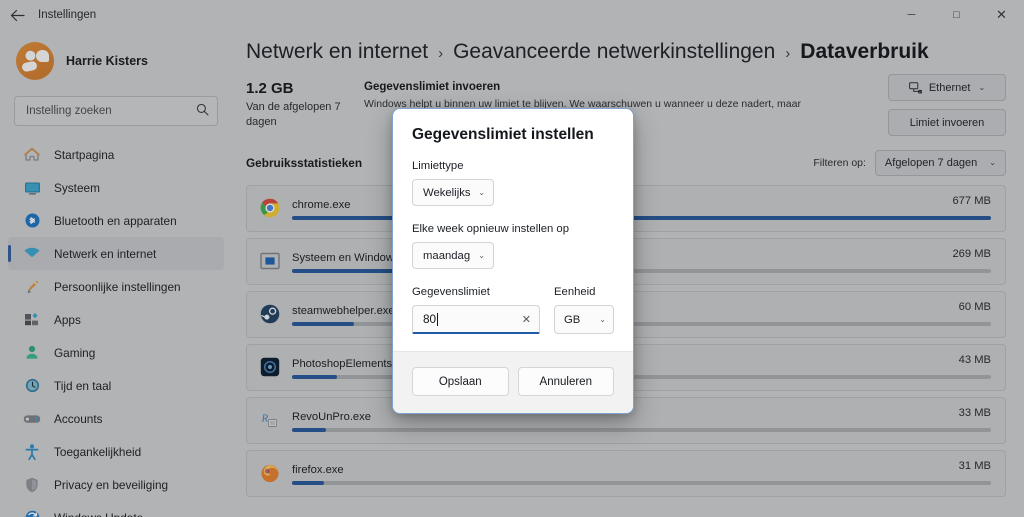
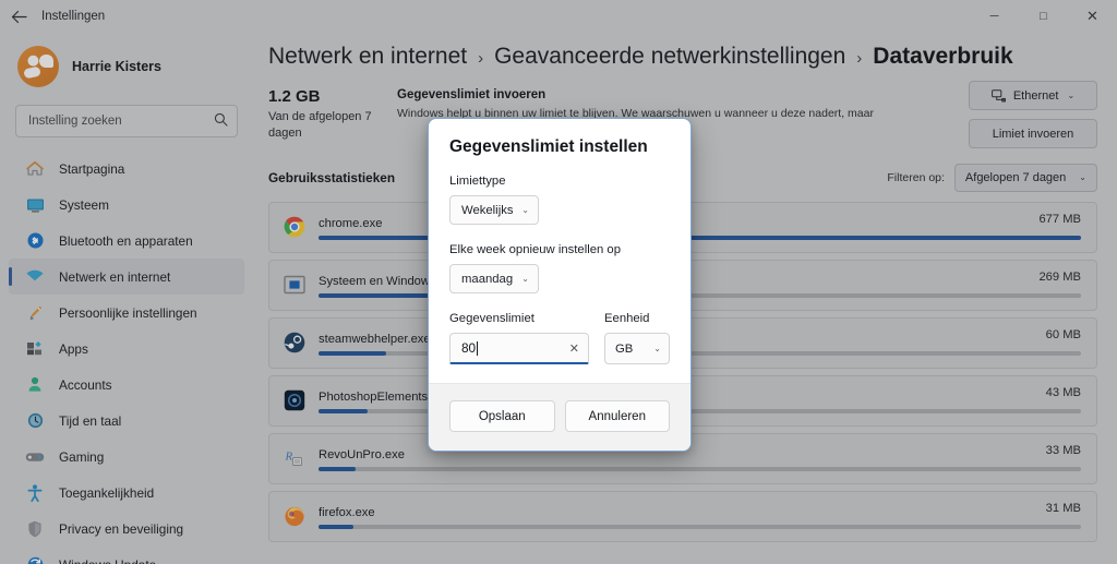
  Instellingen
  ─
  □
  ✕
  Harrie Kisters
  Instelling zoeken
  Startpagina
  Systeem
  Bluetooth en apparaten
  Netwerk en internet
  Persoonlijke instellingen
  Apps
- Gaming
+ Accounts
  Tijd en taal
- Accounts
+ Gaming
  Toegankelijkheid
  Privacy en beveiliging
  Netwerk en internet
  ›
  Geavanceerde netwerkinstellingen
  ›
  Dataverbruik
  1.2 GB
  Van de afgelopen 7 dagen
  Gegevenslimiet invoeren
  Windows helpt u binnen uw limiet te blijven. We waarschuwen u wanneer u deze nadert, maar
  Ethernet
  ⌄
  Limiet invoeren
  Gebruiksstatistieken
  Filteren op:
  Afgelopen 7 dagen
  ⌄
  chrome.exe
  677 MB
  Systeem en Window
  269 MB
  steamwebhelper.ex
  60 MB
  PhotoshopElements
  43 MB
  R
  RevoUnPro.exe
  33 MB
  firefox.exe
  31 MB
  Gegevenslimiet instellen
  Limiettype
  Wekelijks
  ⌄
  Elke week opnieuw instellen op
  maandag
  ⌄
  Gegevenslimiet
  80
  ✕
  Eenheid
  GB
  ⌄
  Opslaan
  Annuleren
